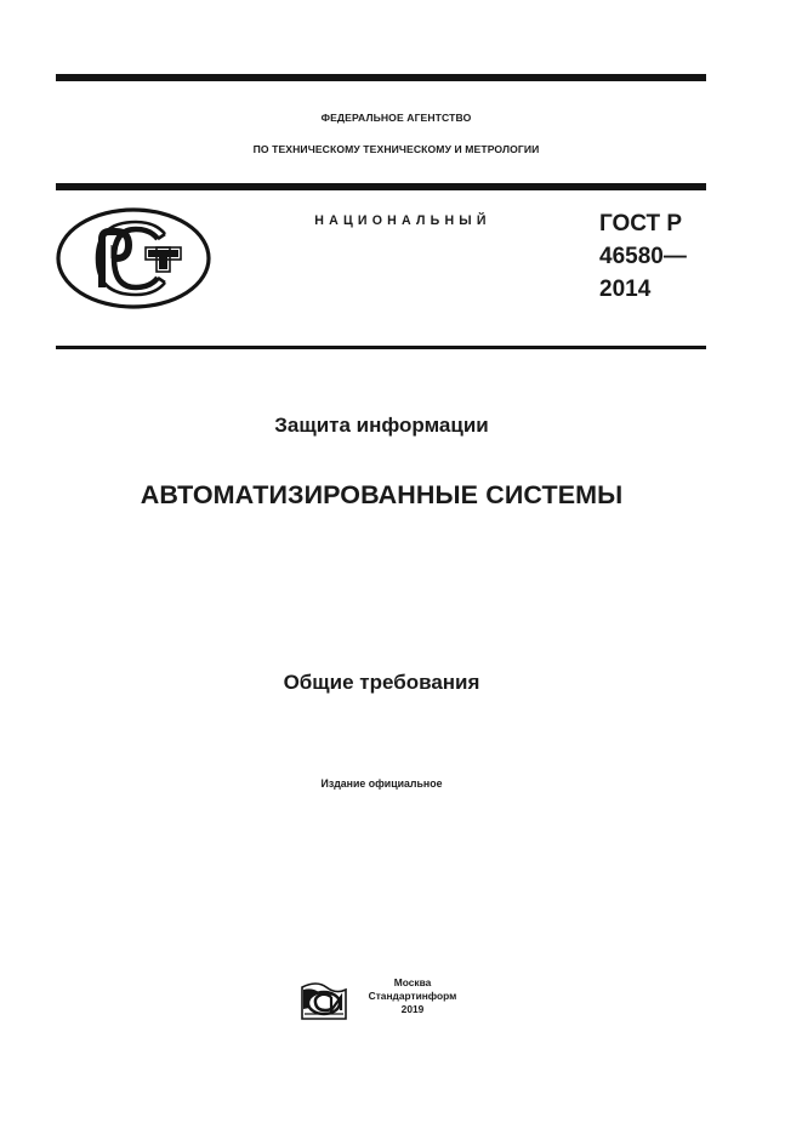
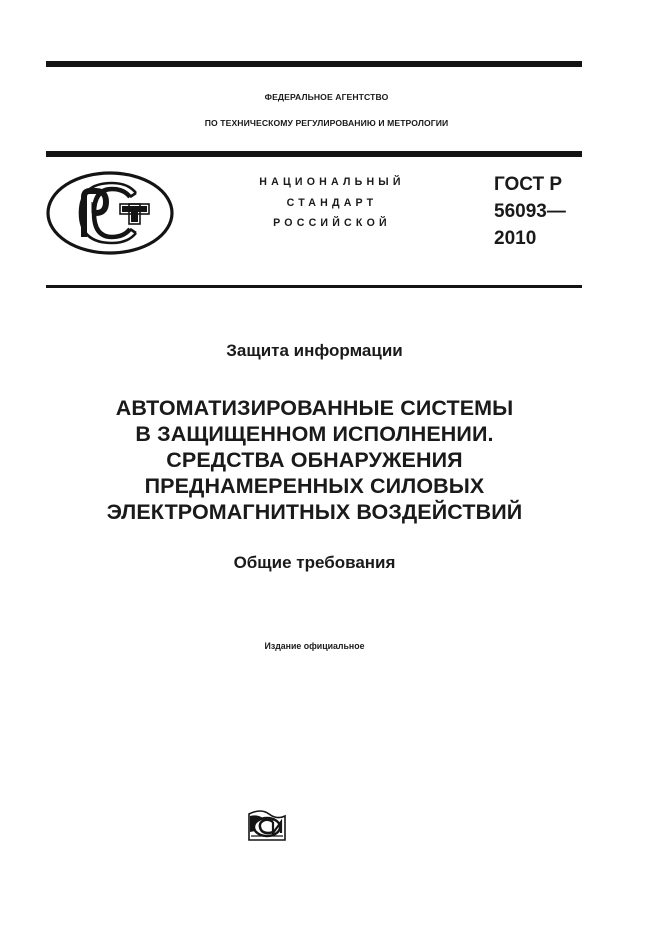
  ФЕДЕРАЛЬНОЕ АГЕНТСТВО
- ПО ТЕХНИЧЕСКОМУ ТЕХНИЧЕСКОМУ И МЕТРОЛОГИИ
+ ПО ТЕХНИЧЕСКОМУ РЕГУЛИРОВАНИЮ И МЕТРОЛОГИИ
  НАЦИОНАЛЬНЫЙ
+ СТАНДАРТ
+ РОССИЙСКОЙ
  ГОСТ Р
- 46580—
+ 56093—
- 2014
+ 2010
  Защита информации
  АВТОМАТИЗИРОВАННЫЕ СИСТЕМЫ
+ В ЗАЩИЩЕННОМ ИСПОЛНЕНИИ.
+ СРЕДСТВА ОБНАРУЖЕНИЯ
+ ПРЕДНАМЕРЕННЫХ СИЛОВЫХ
+ ЭЛЕКТРОМАГНИТНЫХ ВОЗДЕЙСТВИЙ
  Общие требования
  Издание официальное
- Москва
- Стандартинформ
- 2019
